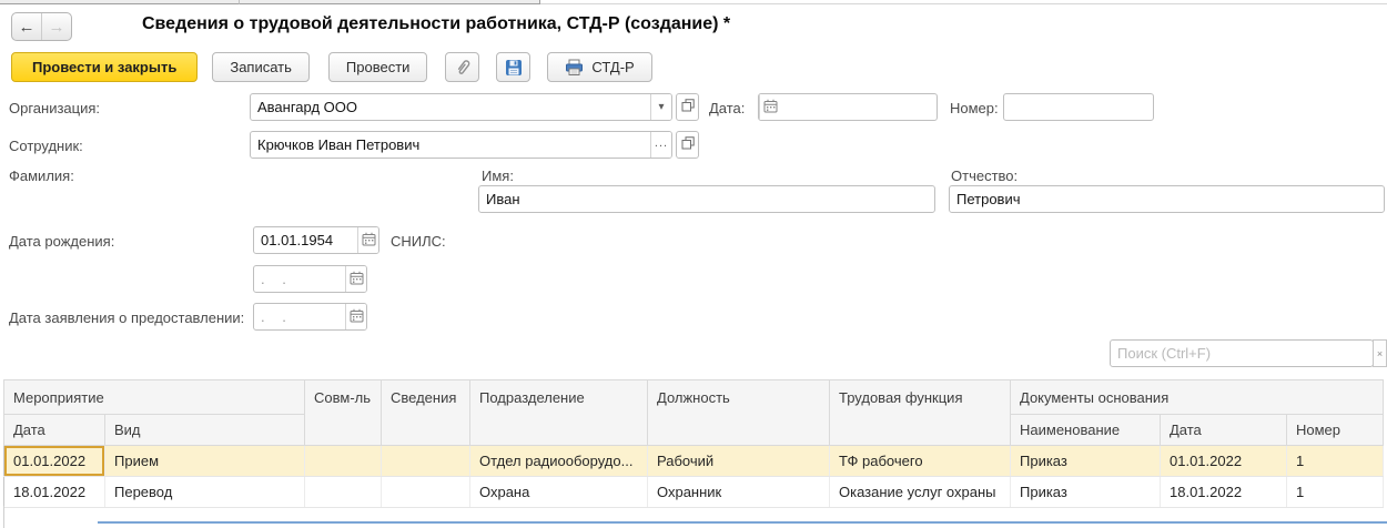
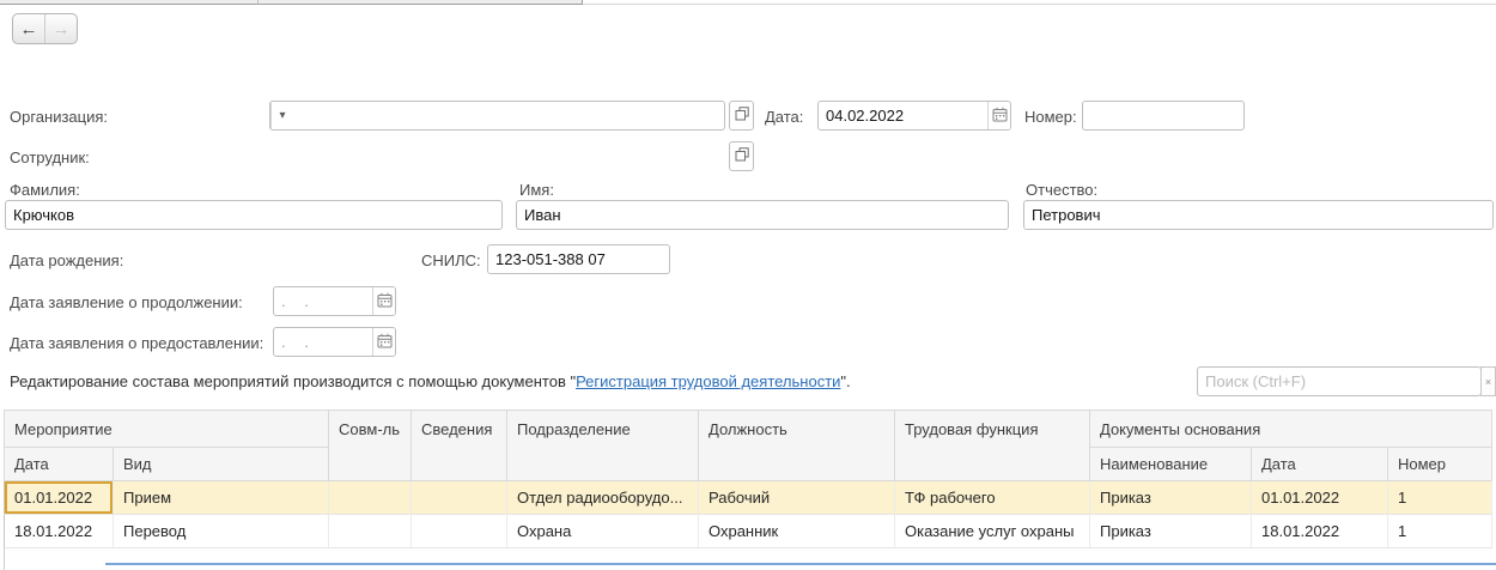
  ←
  →
- Сведения о трудовой деятельности работника, СТД-Р (создание) *
- Провести и закрыть
- Записать
- Провести
- СТД-Р
  Организация:
- Авангард ООО
  ▾
  Дата:
+ 04.02.2022
  Номер:
  Сотрудник:
- Крючков Иван Петрович
- ...
  Фамилия:
+ Крючков
  Имя:
  Иван
  Отчество:
  Петрович
  Дата рождения:
- 01.01.1954
  СНИЛС:
+ 123-051-388 07
+ Дата заявление о продолжении:
  . .
  Дата заявления о предоставлении:
  . .
+ Редактирование состава мероприятий производится с помощью документов "Регистрация трудовой деятельности".
  Поиск (Ctrl+F)
  ×
  Мероприятие	Совм-ль	Сведения	Подразделение	Должность	Трудовая функция	Документы основания
  Дата	Вид	Наименование	Дата	Номер
  01.01.2022	Прием			Отдел радиооборудо...	Рабочий	ТФ рабочего	Приказ	01.01.2022	1
  18.01.2022	Перевод			Охрана	Охранник	Оказание услуг охраны	Приказ	18.01.2022	1
